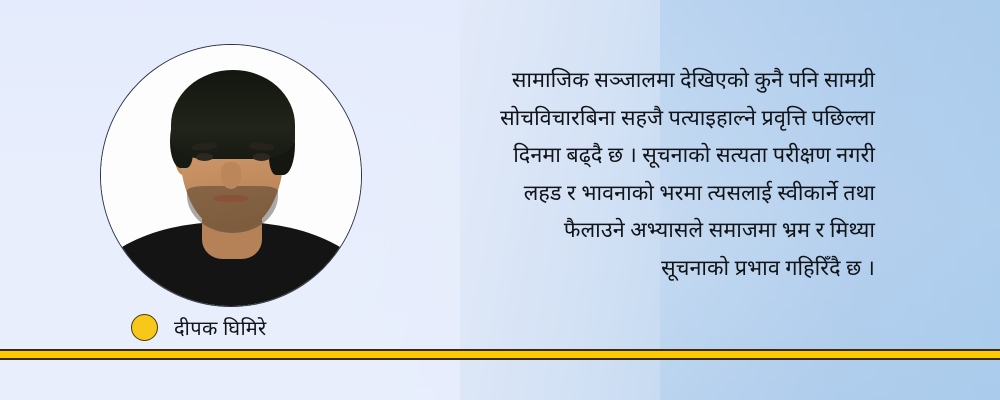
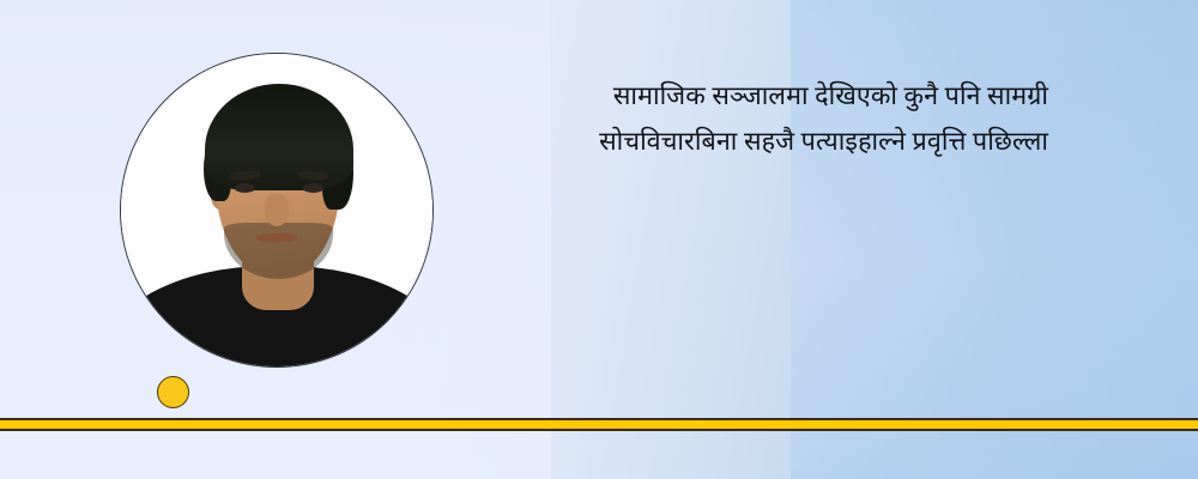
  सामाजिक सञ्जालमा देखिएको कुनै पनि सामग्री
  सोचविचारबिना सहजै पत्याइहाल्ने प्रवृत्ति पछिल्ला
- दिनमा बढ्दै छ । सूचनाको सत्यता परीक्षण नगरी
- लहड र भावनाको भरमा त्यसलाई स्वीकार्ने तथा
- फैलाउने अभ्यासले समाजमा भ्रम र मिथ्या
- सूचनाको प्रभाव गहिरिँदै छ ।
- दीपक घिमिरे
